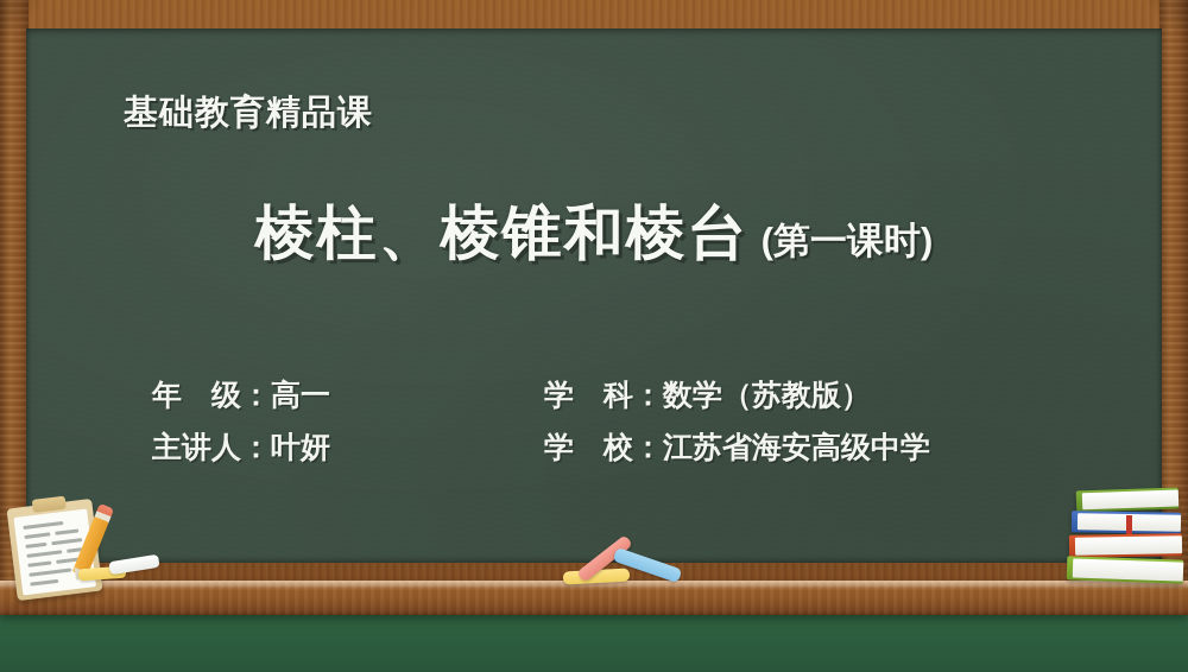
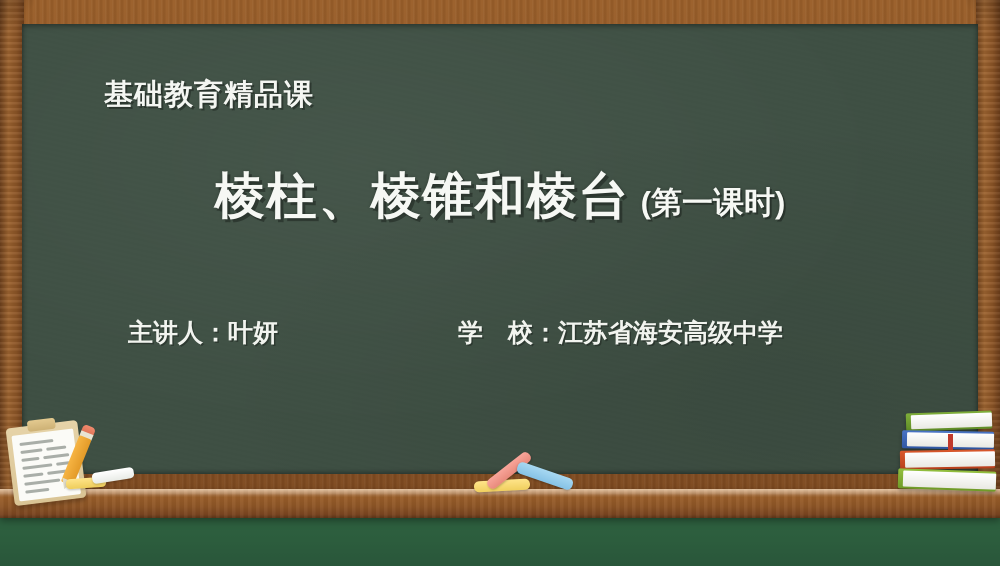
  基础教育精品课
  棱柱、棱锥和棱台
  (第一课时)
- 年 级：高一
- 学 科：数学（苏教版）
  主讲人：叶妍
  学 校：江苏省海安高级中学
